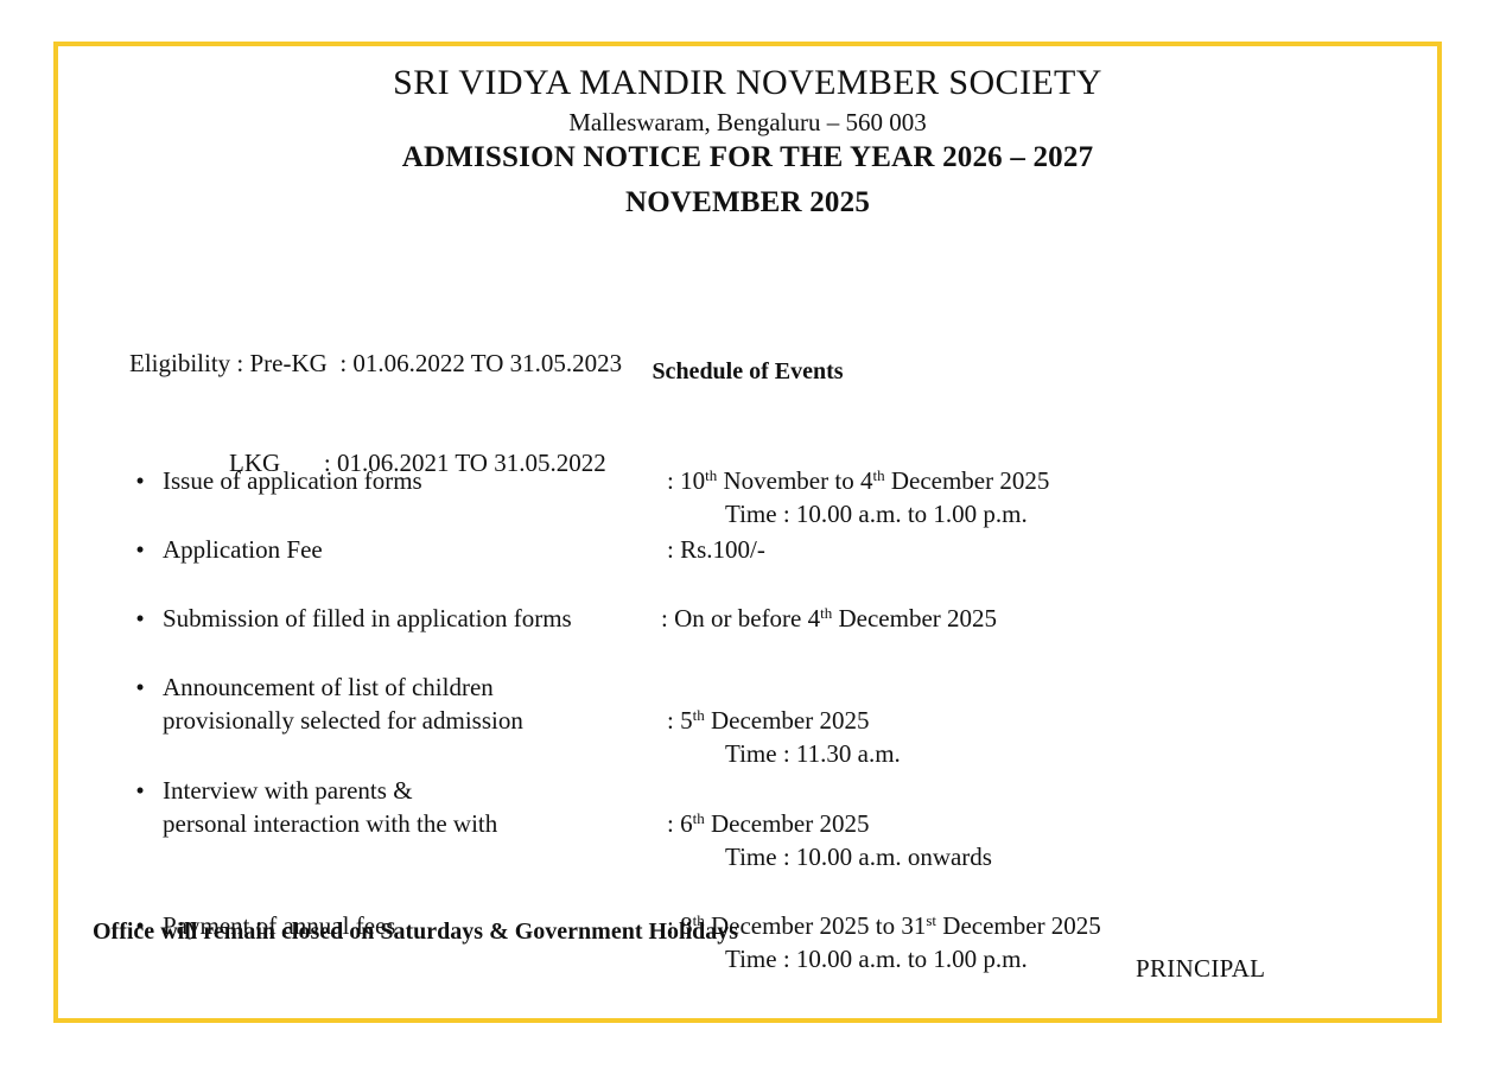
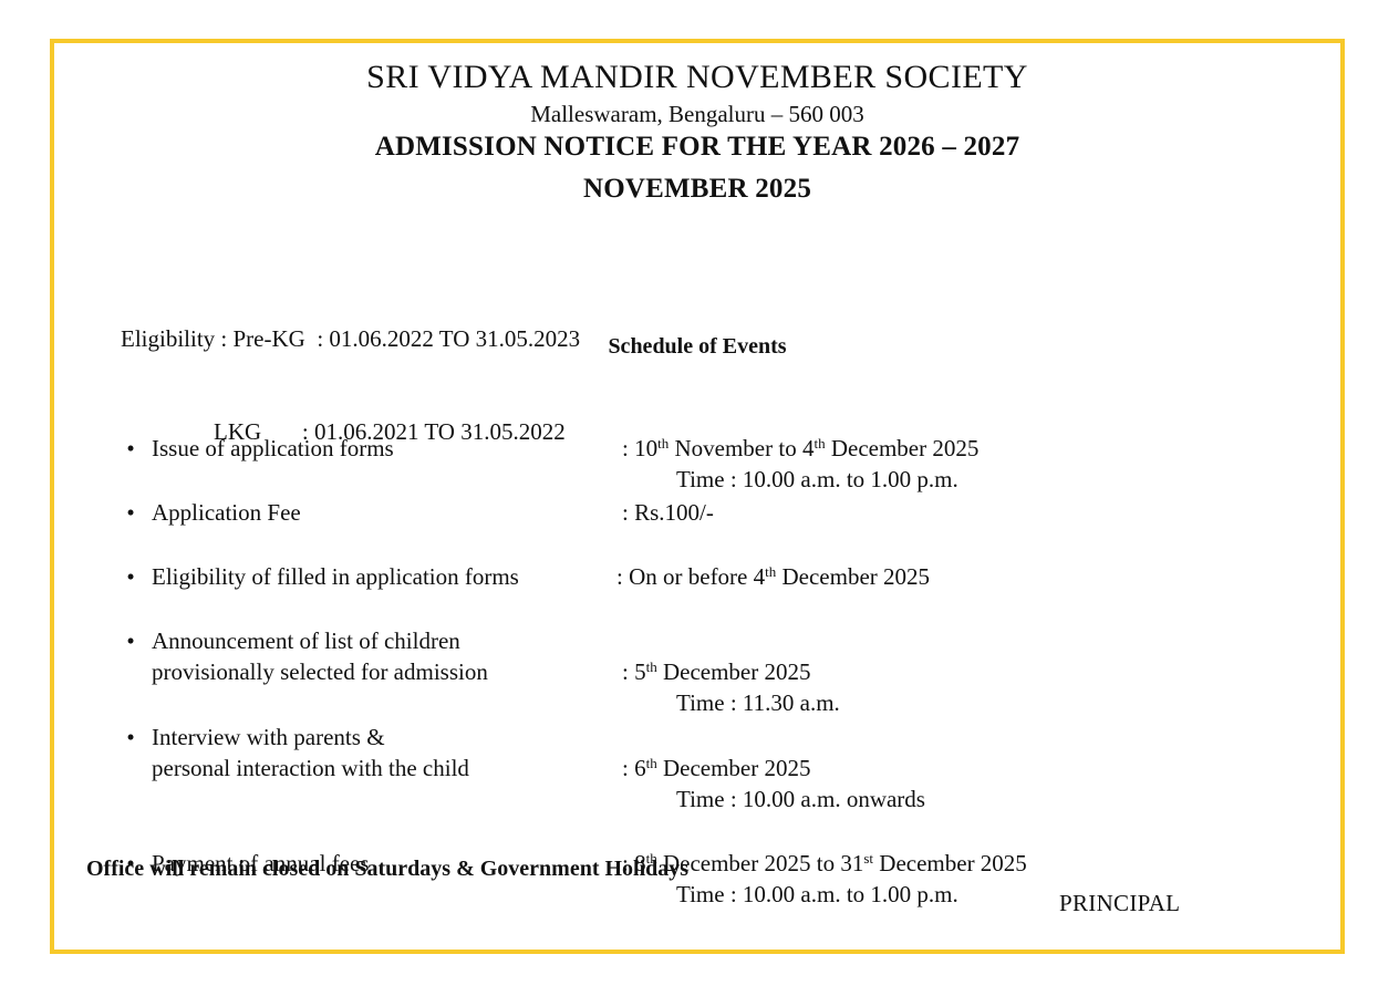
  SRI VIDYA MANDIR NOVEMBER SOCIETY
  Malleswaram, Bengaluru – 560 003
  ADMISSION NOTICE FOR THE YEAR 2026 – 2027
  NOVEMBER 2025
  Eligibility : Pre-KG : 01.06.2022 TO 31.05.2023
  LKG : 01.06.2021 TO 31.05.2022
  Schedule of Events
  •
  Issue of application forms
  : 10th November to 4th December 2025
  Time : 10.00 a.m. to 1.00 p.m.
  •
  Application Fee
  : Rs.100/-
  •
- Submission of filled in application forms
+ Eligibility of filled in application forms
  : On or before 4th December 2025
  •
  Announcement of list of children
  provisionally selected for admission
  : 5th December 2025
  Time : 11.30 a.m.
  •
  Interview with parents &
- personal interaction with the with
+ personal interaction with the child
  : 6th December 2025
  Time : 10.00 a.m. onwards
  •
  Payment of annual fees
  : 8th December 2025 to 31st December 2025
  Time : 10.00 a.m. to 1.00 p.m.
  Office will remain closed on Saturdays & Government Holidays
  PRINCIPAL
